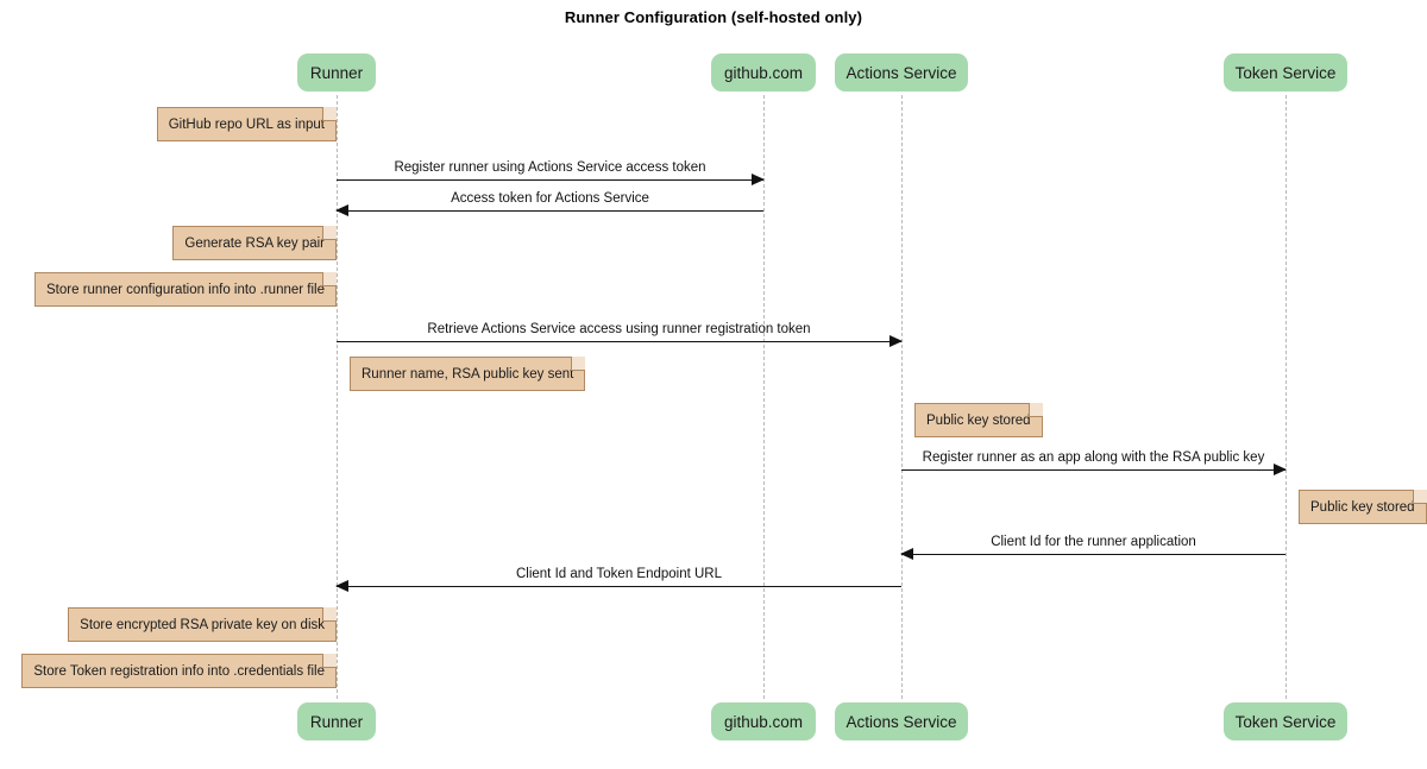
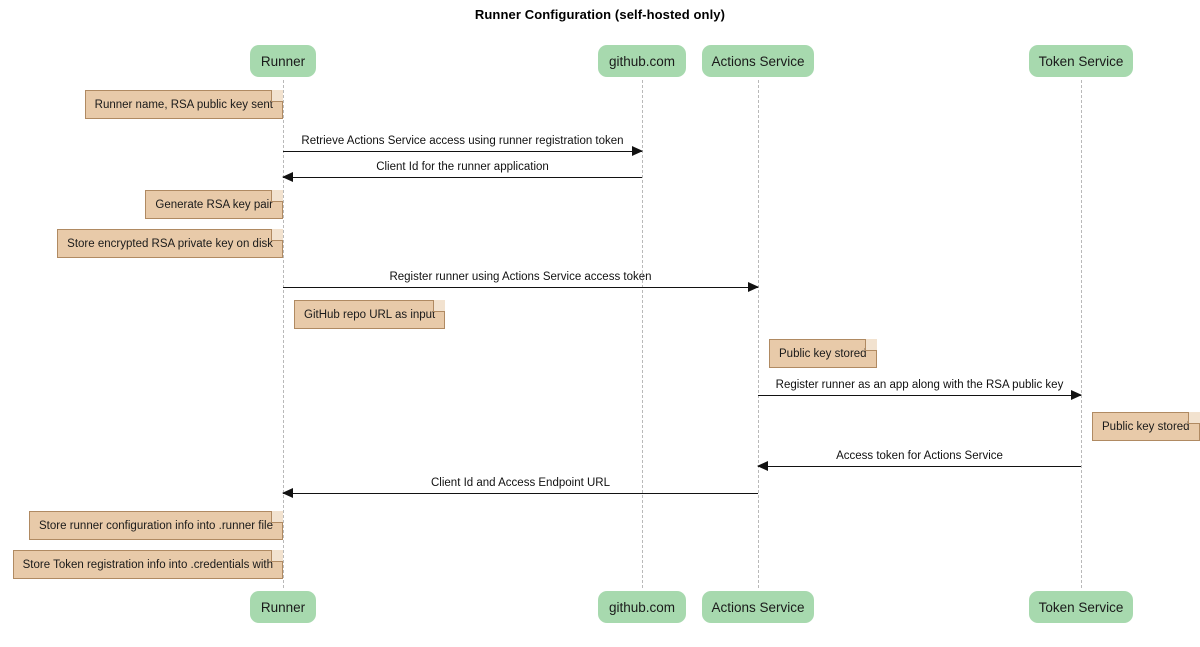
  Runner Configuration (self-hosted only)
  Runner
  github.com
  Actions Service
  Token Service
  Runner
  github.com
  Actions Service
  Token Service
- Register runner using Actions Service access token
+ Retrieve Actions Service access using runner registration token
- Access token for Actions Service
+ Client Id for the runner application
- Retrieve Actions Service access using runner registration token
+ Register runner using Actions Service access token
  Register runner as an app along with the RSA public key
- Client Id for the runner application
+ Access token for Actions Service
- Client Id and Token Endpoint URL
+ Client Id and Access Endpoint URL
- GitHub repo URL as input
+ Runner name, RSA public key sent
  Generate RSA key pair
- Store runner configuration info into .runner file
+ Store encrypted RSA private key on disk
- Runner name, RSA public key sent
+ GitHub repo URL as input
  Public key stored
  Public key stored
- Store encrypted RSA private key on disk
+ Store runner configuration info into .runner file
- Store Token registration info into .credentials file
+ Store Token registration info into .credentials with
